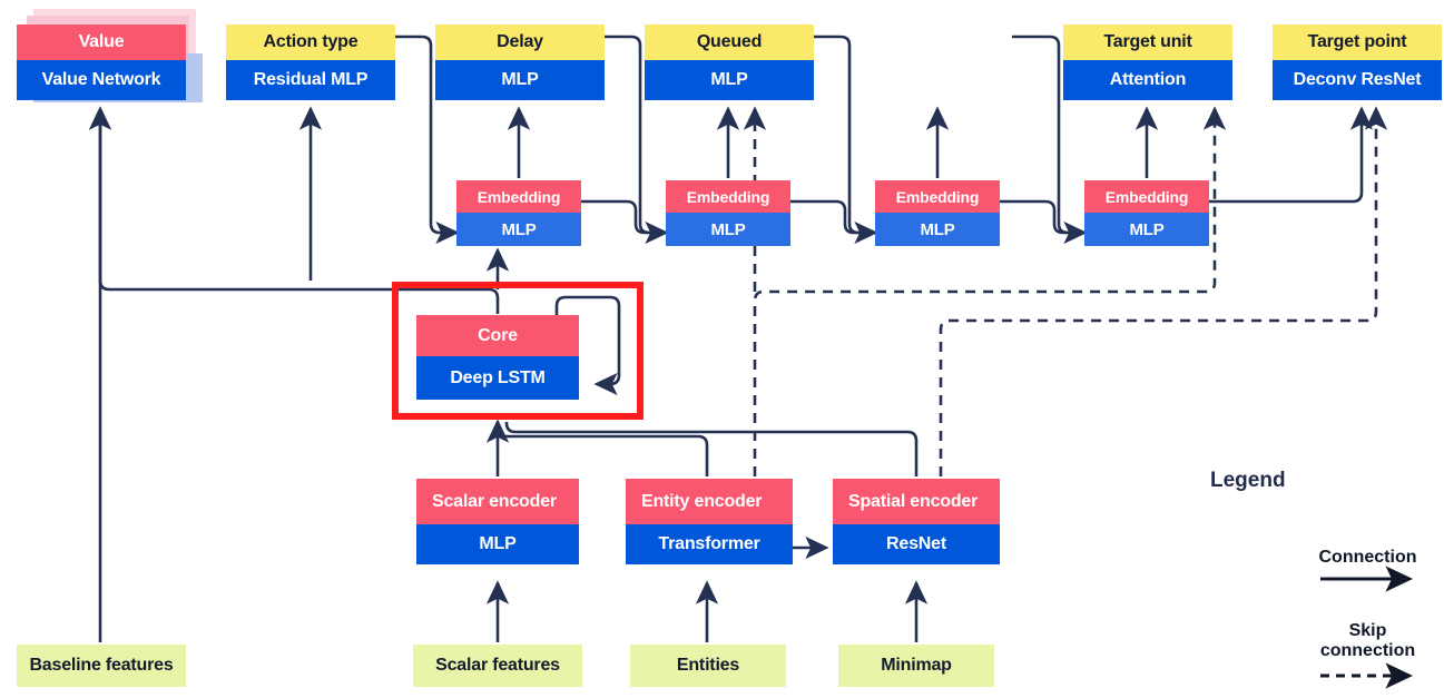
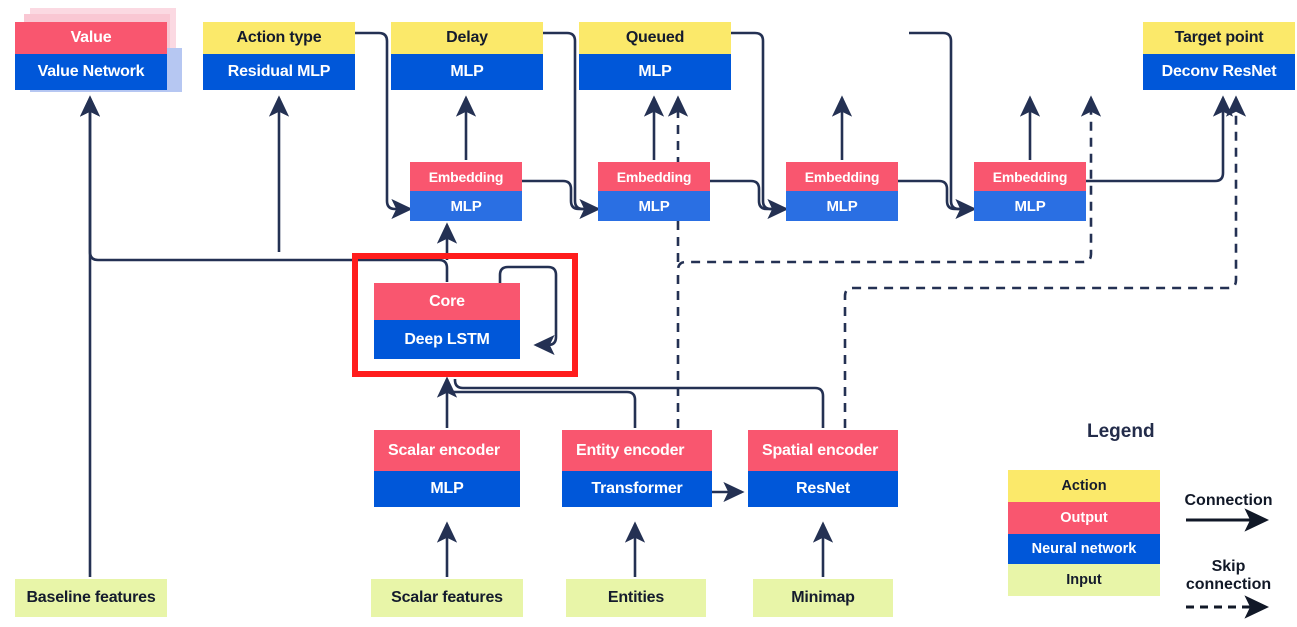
  Value
  Value Network
  Action type
  Residual MLP
  Delay
  MLP
  Queued
  MLP
- Target unit
- Attention
  Target point
  Deconv ResNet
  Embedding
  MLP
  Embedding
  MLP
  Embedding
  MLP
  Embedding
  MLP
  Core
  Deep LSTM
  Scalar encoder
  MLP
  Entity encoder
  Transformer
  Spatial encoder
  ResNet
  Baseline features
  Scalar features
  Entities
  Minimap
  Legend
+ Action
+ Output
+ Neural network
+ Input
  Connection
  Skip
  connection
